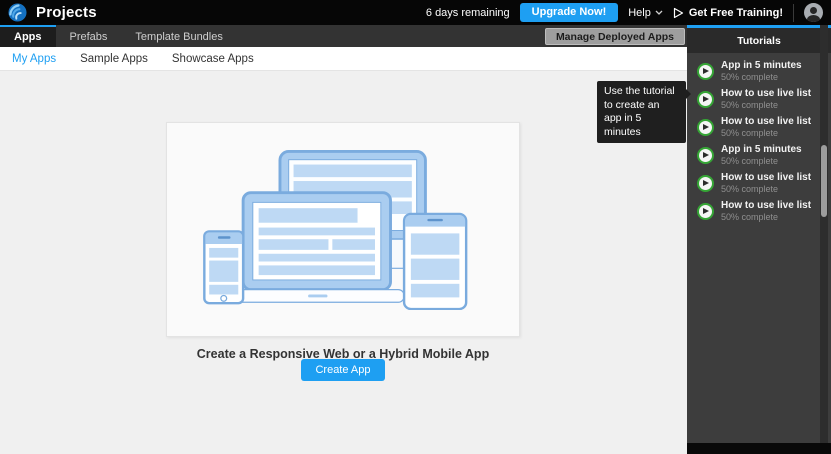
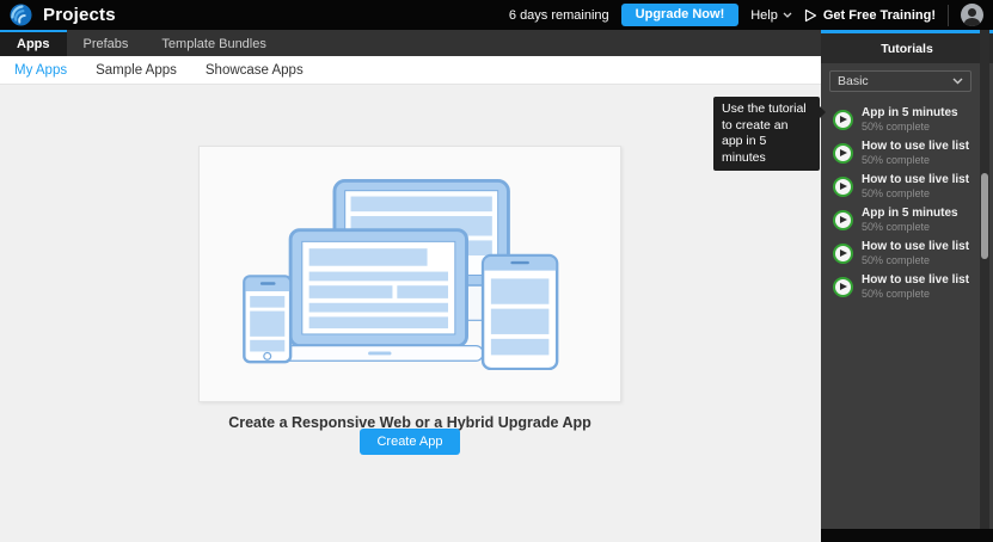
  Projects
  6 days remaining
  Upgrade Now!
  Help
  Get Free Training!
  Apps
  Prefabs
  Template Bundles
- Manage Deployed Apps
  My Apps
  Sample Apps
  Showcase Apps
- Create a Responsive Web or a Hybrid Mobile App
+ Create a Responsive Web or a Hybrid Upgrade App
  Create App
  Use the tutorial to create an app in 5 minutes
  Tutorials
+ Basic
  App in 5 minutes
  50% complete
  How to use live list
  50% complete
  How to use live list
  50% complete
  App in 5 minutes
  50% complete
  How to use live list
  50% complete
  How to use live list
  50% complete
